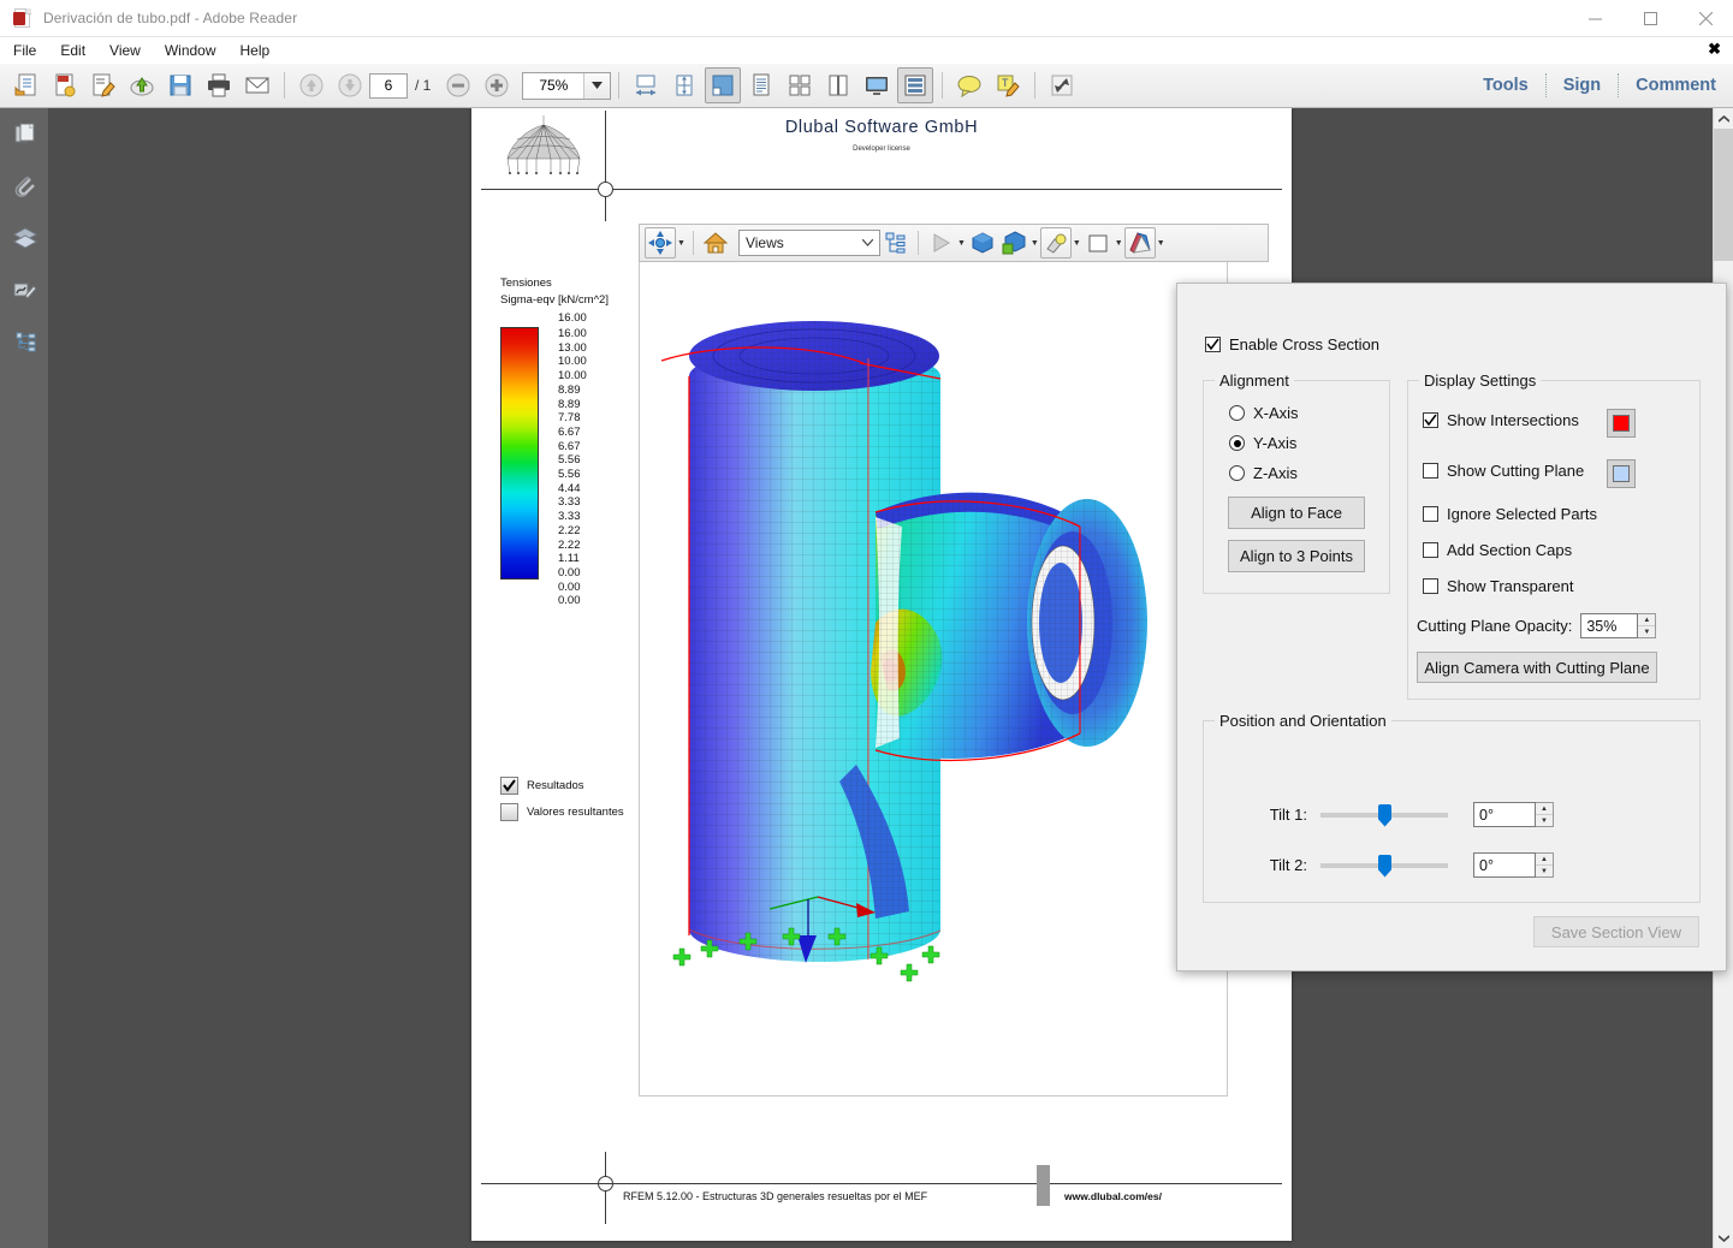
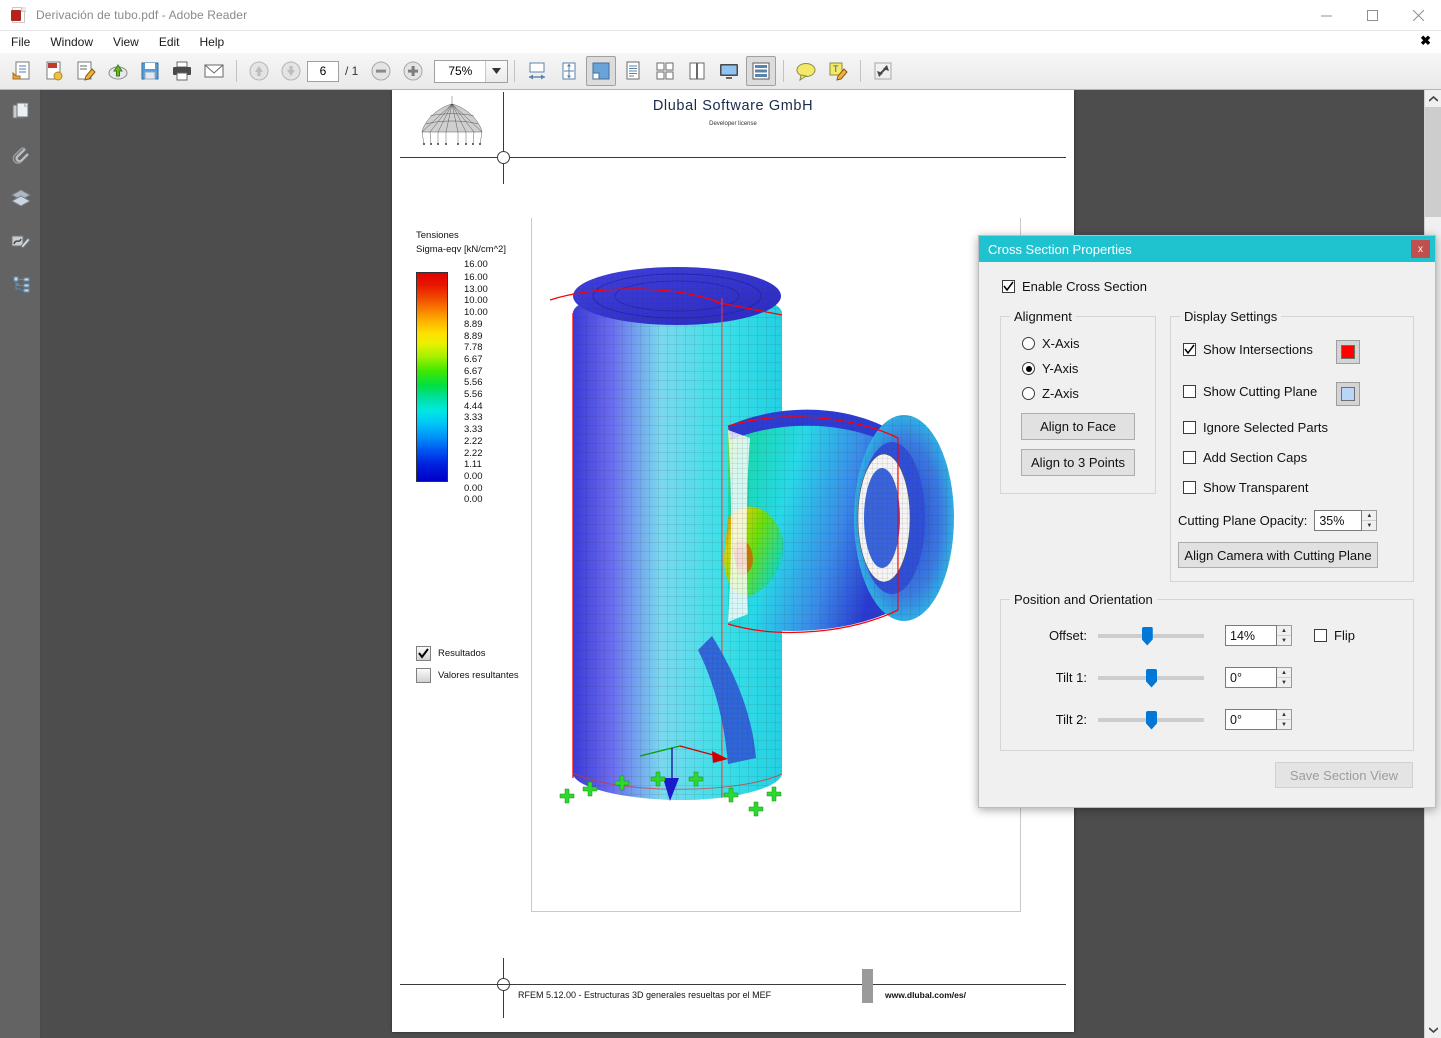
  Derivación de tubo.pdf - Adobe Reader
  File
- Edit
+ Window
  View
- Window
+ Edit
  Help
  ✖
  6
  / 1
  75%
  T
- Tools
- Sign
- Comment
  Dlubal Software GmbH
  Tensiones
  Sigma-eqv [kN/cm^2]
  16.00
  16.00
  13.00
  10.00
  10.00
  8.89
  8.89
  7.78
  6.67
  6.67
  5.56
  5.56
  4.44
  3.33
  3.33
  2.22
  2.22
  1.11
  0.00
  0.00
  0.00
  Resultados
  Valores resultantes
- Views
  RFEM 5.12.00 - Estructuras 3D generales resueltas por el MEF
  www.dlubal.com/es/
+ Cross Section Properties
+ x
  Enable Cross Section
  Alignment
  X-Axis
  Y-Axis
  Z-Axis
  Align to Face
  Align to 3 Points
  Display Settings
  Show Intersections
  Show Cutting Plane
  Ignore Selected Parts
  Add Section Caps
  Show Transparent
  Cutting Plane Opacity:
  35%
  Align Camera with Cutting Plane
  Position and Orientation
+ Offset:
+ 14%
+ Flip
  Tilt 1:
  0°
  Tilt 2:
  0°
  Save Section View
